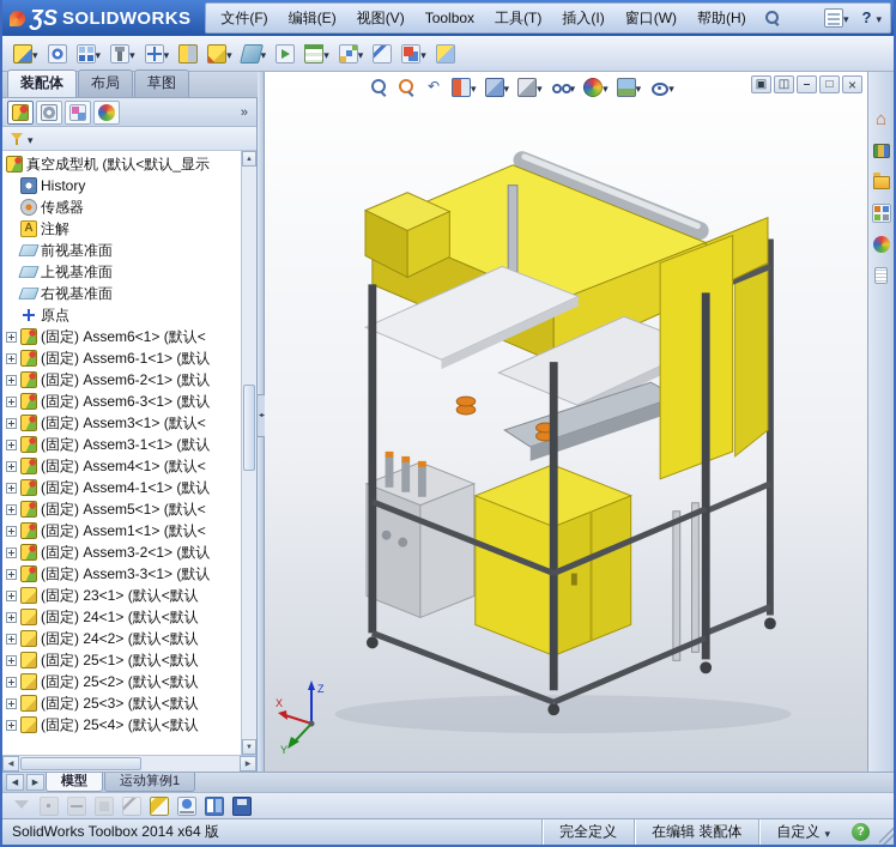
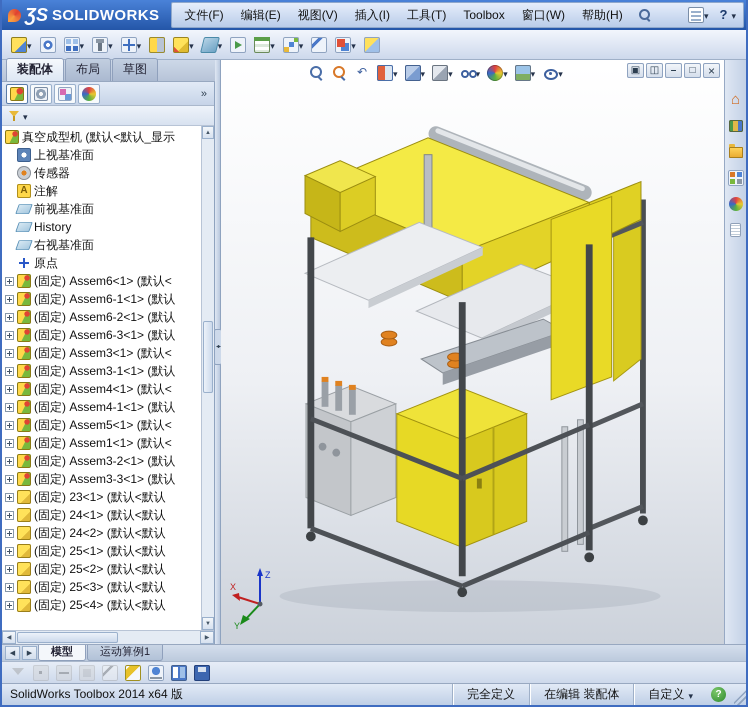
  ƷS
  SOLIDWORKS
  文件(F)
  编辑(E)
  视图(V)
- Toolbox
+ 插入(I)
  工具(T)
- 插入(I)
+ Toolbox
  窗口(W)
  帮助(H)
  装配体
  布局
  草图
  真空成型机 (默认<默认_显示
- History
+ 上视基准面
  传感器
  注解
  前视基准面
- 上视基准面
+ History
  右视基准面
  原点
  (固定) Assem6<1> (默认<
  (固定) Assem6-1<1> (默认
  (固定) Assem6-2<1> (默认
  (固定) Assem6-3<1> (默认
  (固定) Assem3<1> (默认<
  (固定) Assem3-1<1> (默认
  (固定) Assem4<1> (默认<
  (固定) Assem4-1<1> (默认
  (固定) Assem5<1> (默认<
  (固定) Assem1<1> (默认<
  (固定) Assem3-2<1> (默认
  (固定) Assem3-3<1> (默认
  (固定) 23<1> (默认<默认
  (固定) 24<1> (默认<默认
  (固定) 24<2> (默认<默认
  (固定) 25<1> (默认<默认
  (固定) 25<2> (默认<默认
  (固定) 25<3> (默认<默认
  (固定) 25<4> (默认<默认
  Z
  X
  Y
  模型
  运动算例1
  SolidWorks Toolbox 2014 x64 版
  完全定义
  在编辑 装配体
  自定义
